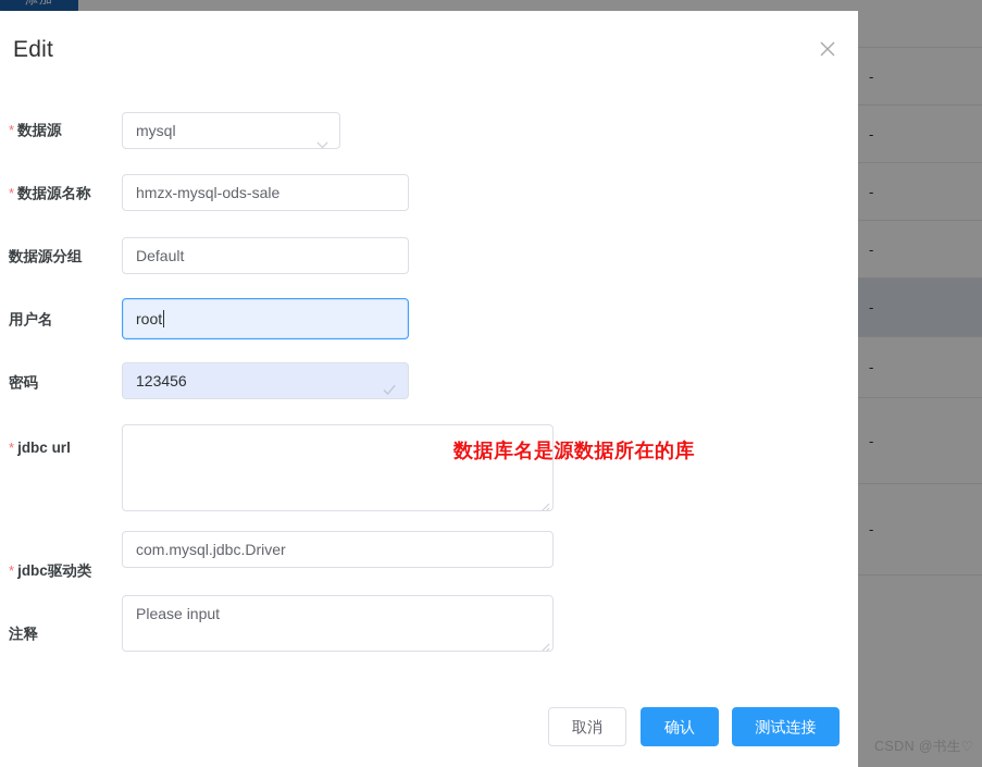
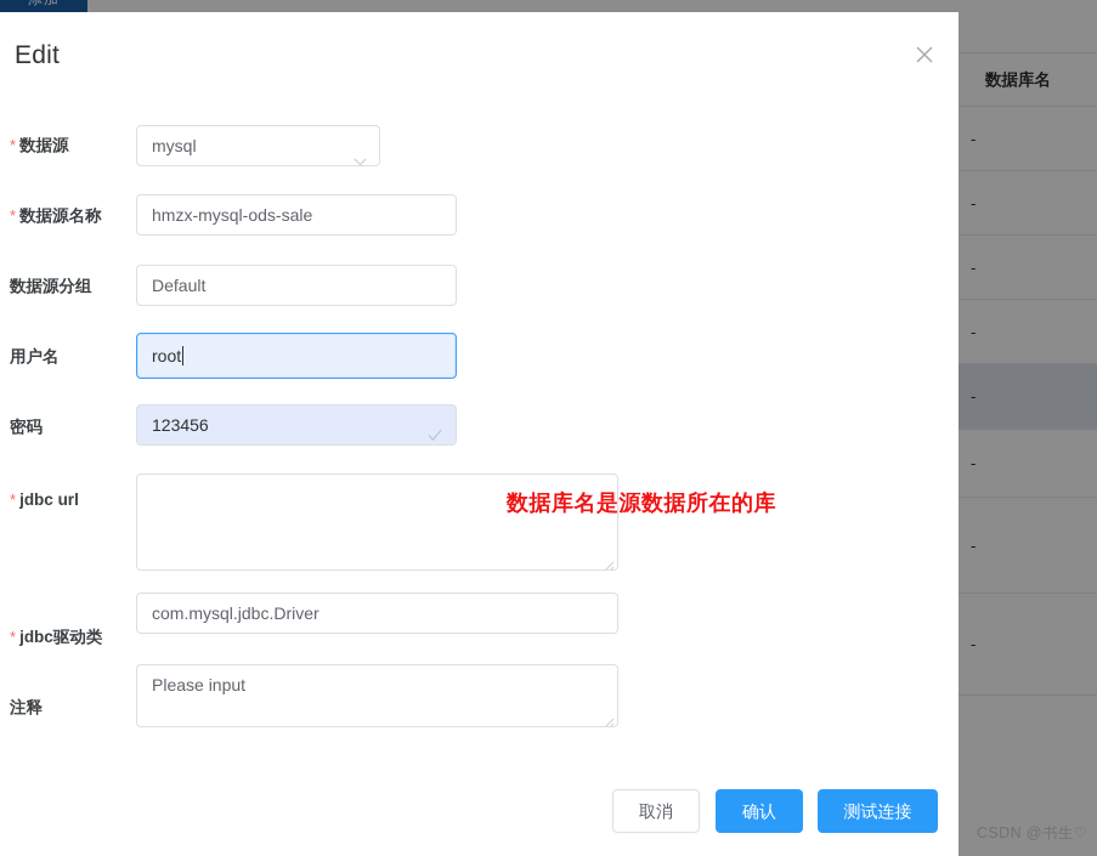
+ 数据库名
  -
  -
  -
  -
  -
  -
  -
  -
  CSDN @书生♡
  Edit
  * 数据源
  mysql
  * 数据源名称
  hmzx-mysql-ods-sale
  数据源分组
  Default
  用户名
  root
  密码
  123456
  * jdbc url
  数据库名是源数据所在的库
  * jdbc驱动类
  com.mysql.jdbc.Driver
  注释
  Please input
  取消
  确认
  测试连接
